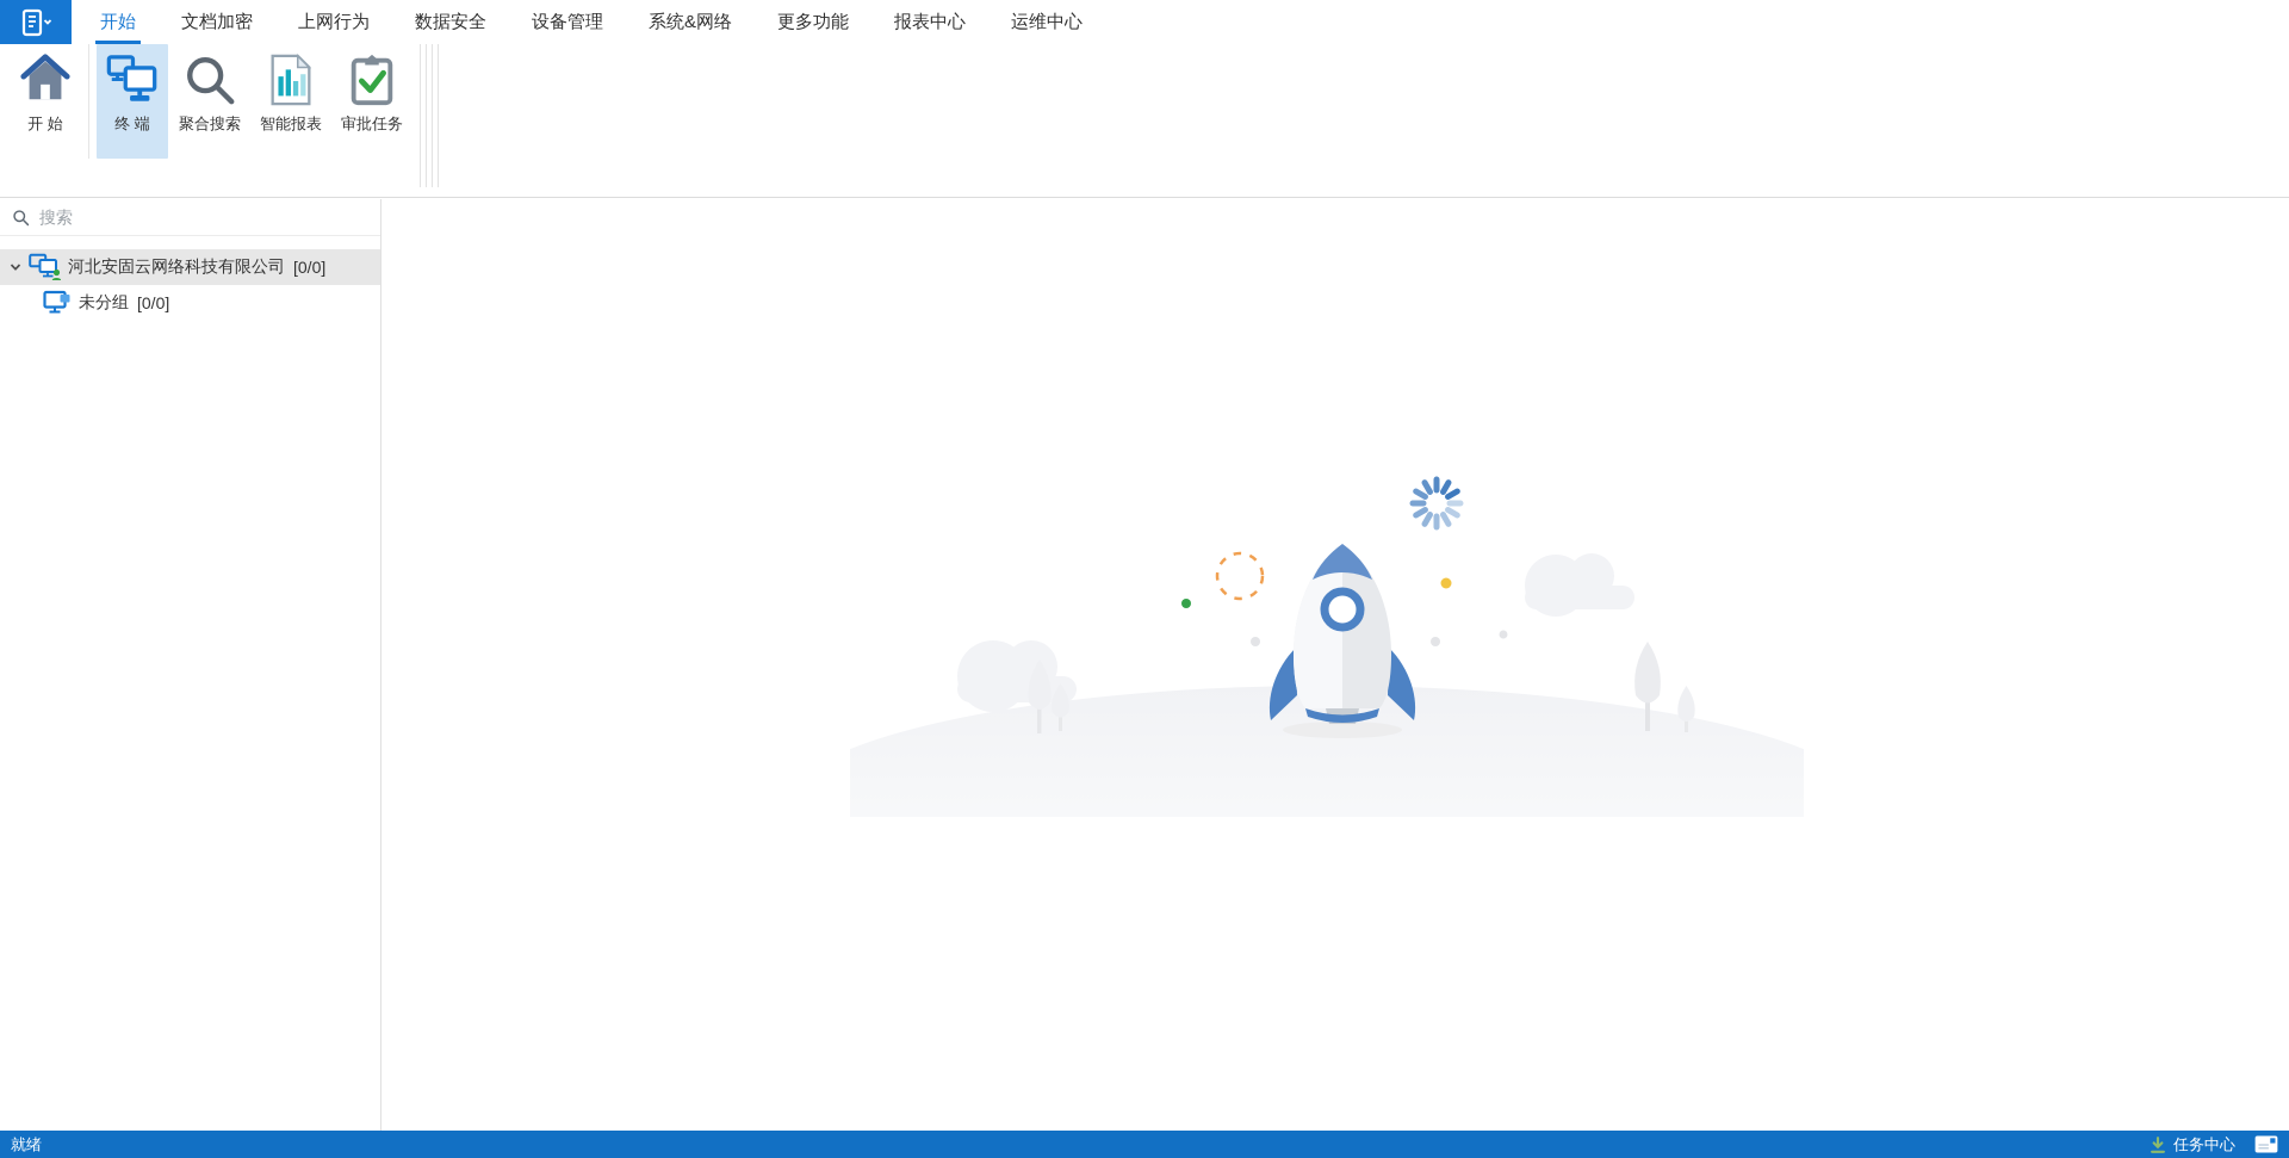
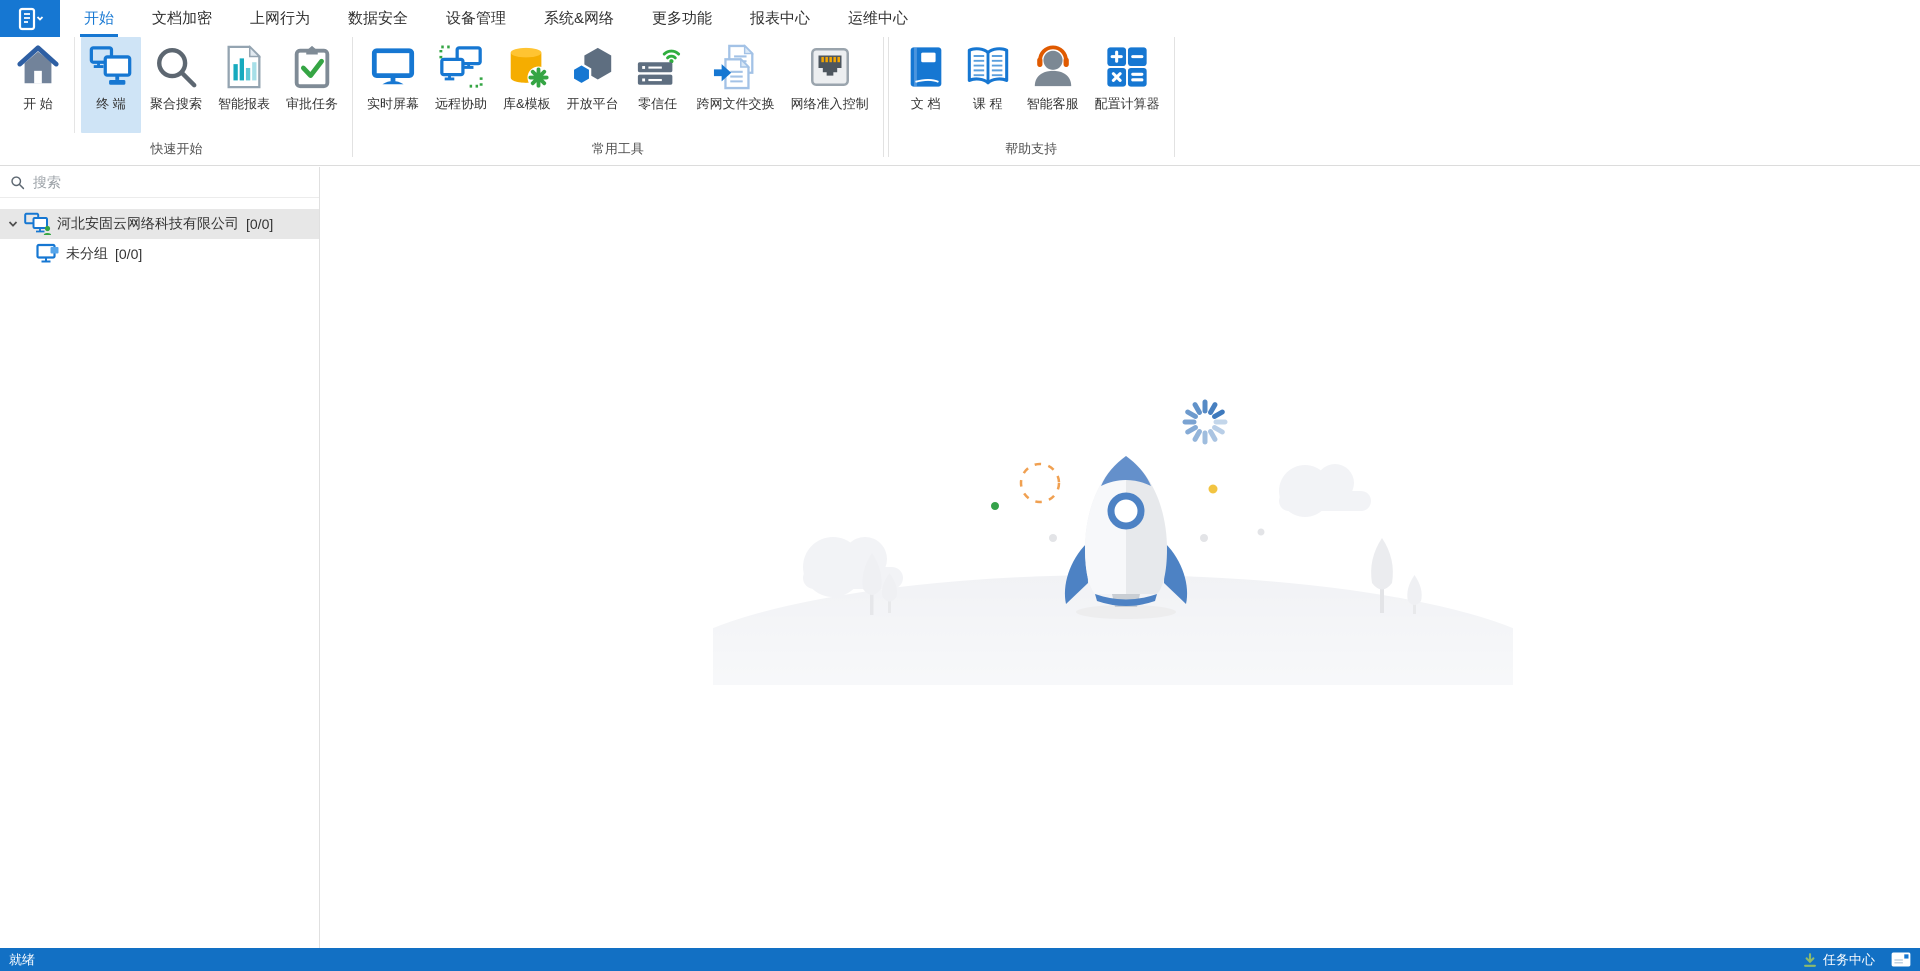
  开始
  文档加密
  上网行为
  数据安全
  设备管理
  系统&网络
  更多功能
  报表中心
  运维中心
  开 始
  终 端
  聚合搜索
  智能报表
  审批任务
+ 快速开始
+ 实时屏幕
+ 远程协助
+ 库&模板
+ 开放平台
+ 零信任
+ 跨网文件交换
+ 网络准入控制
+ 常用工具
+ 文 档
+ 课 程
+ 智能客服
+ 配置计算器
+ 帮助支持
  搜索
  河北安固云网络科技有限公司
  [0/0]
  未分组
  [0/0]
  就绪
  任务中心
